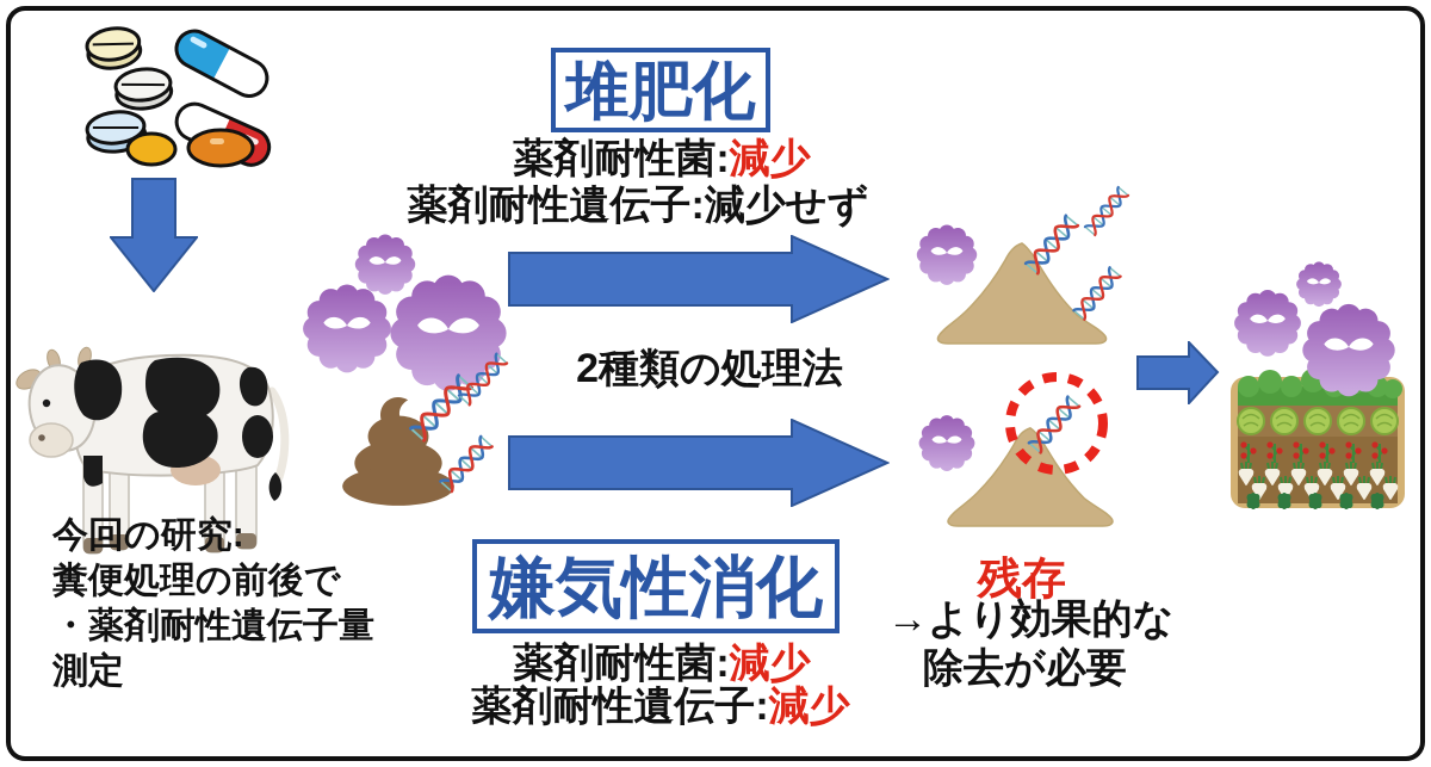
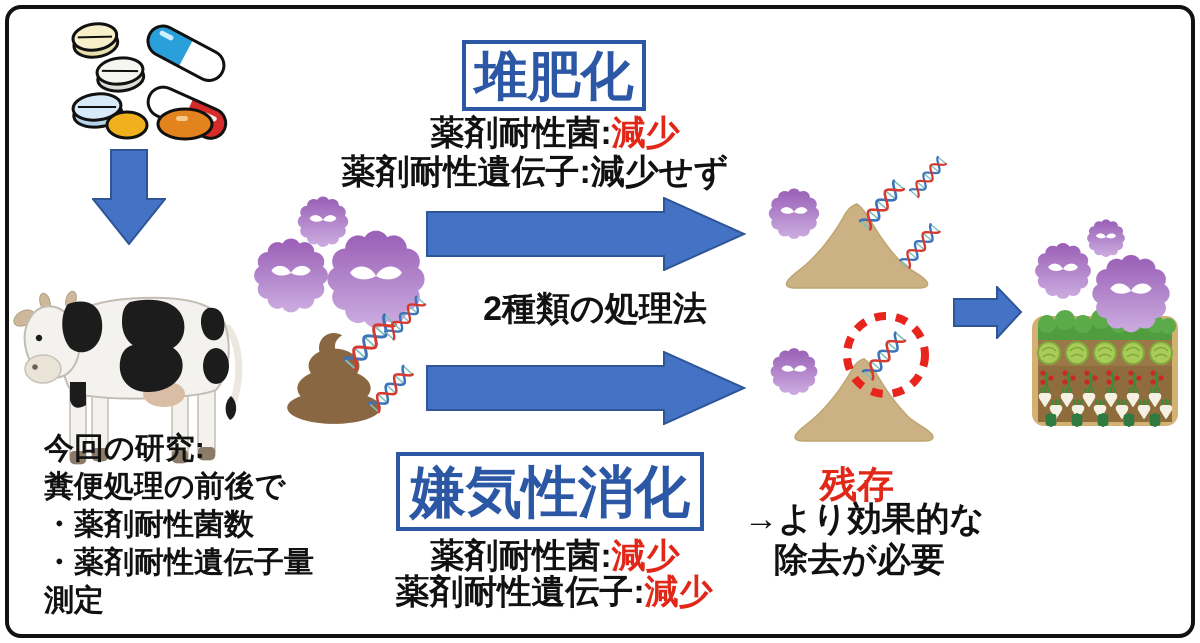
  今回の研究:
  糞便処理の前後で
+ ・薬剤耐性菌数
  ・薬剤耐性遺伝子量
  測定
  堆肥化
  薬剤耐性菌:減少
  薬剤耐性遺伝子:減少せず
  2種類の処理法
  嫌気性消化
  薬剤耐性菌:減少
  薬剤耐性遺伝子:減少
  残存
  →より効果的な
  除去が必要
